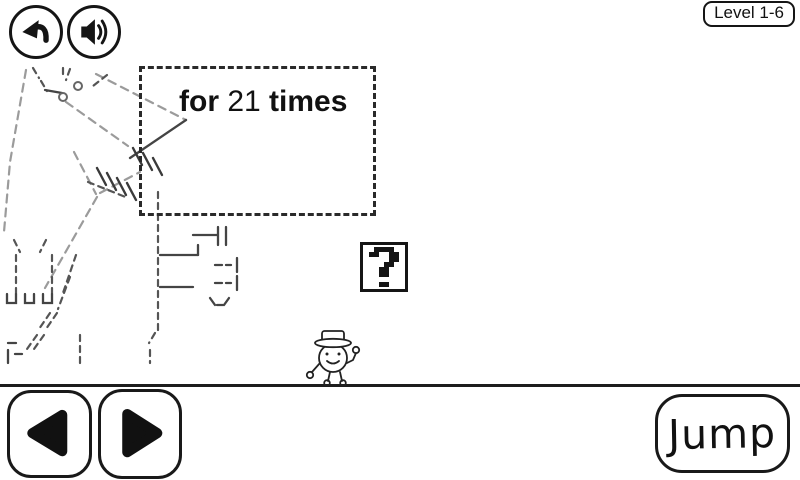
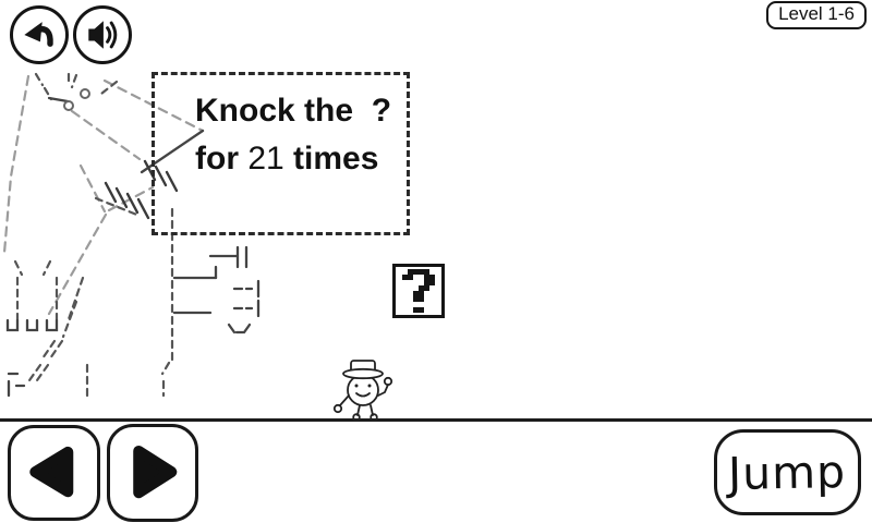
  Level 1-6
+ Knock the ?
  for 21 times
  Jump
